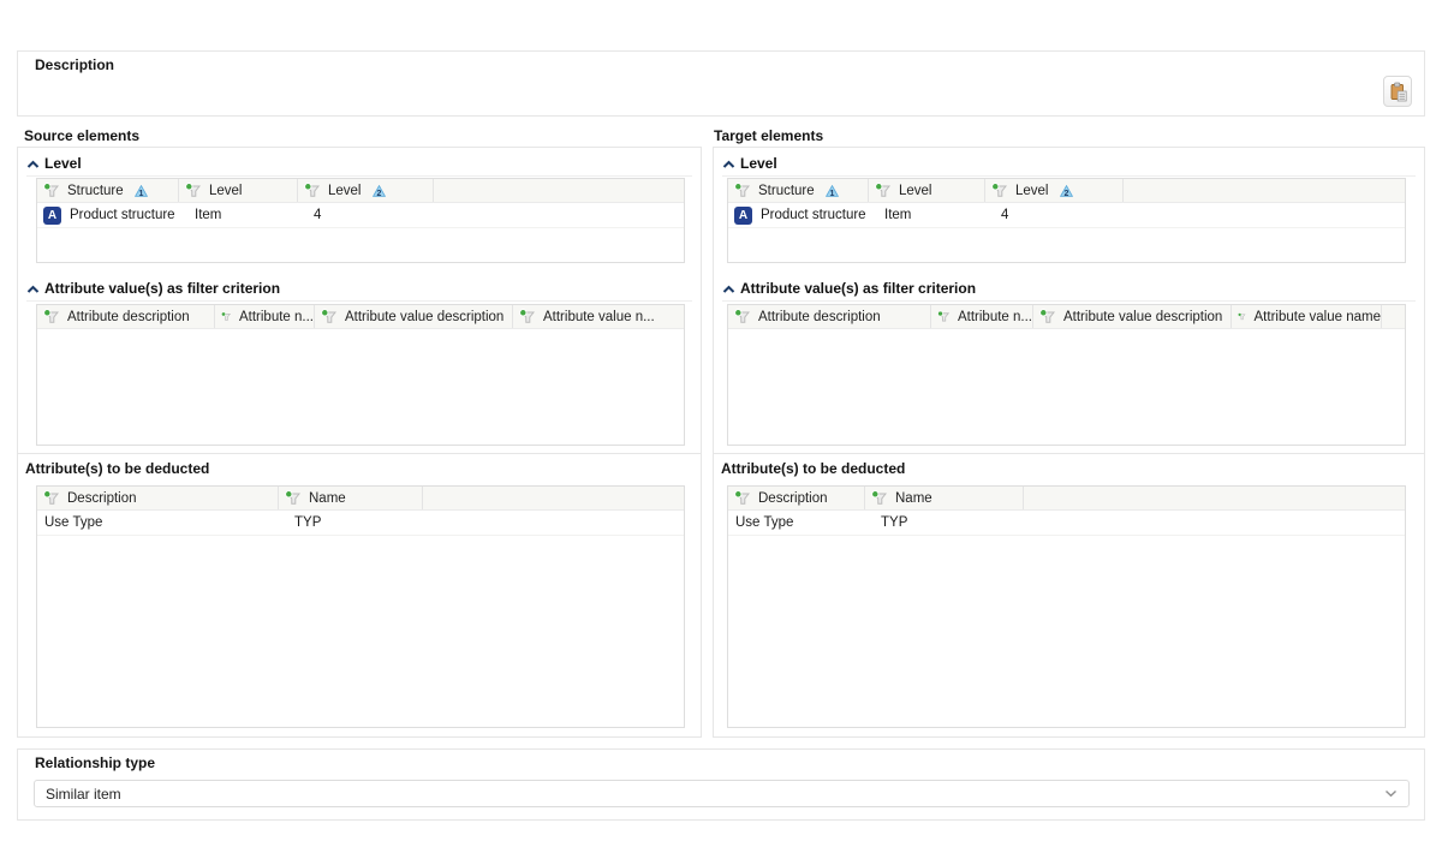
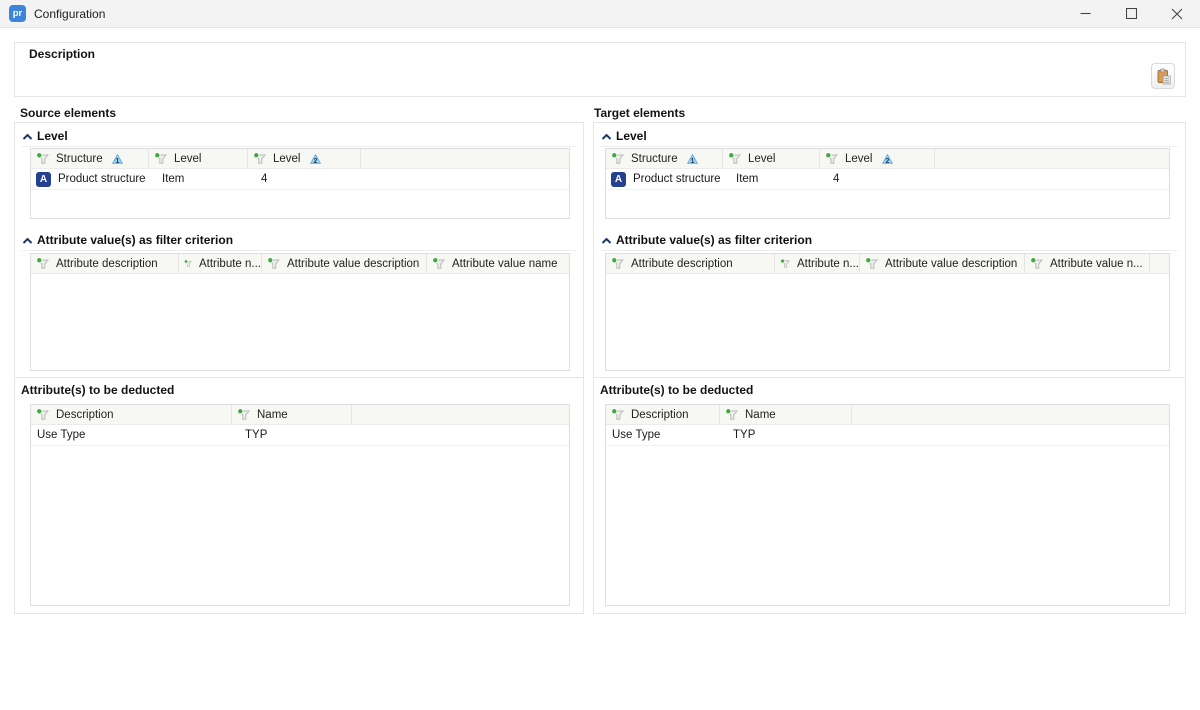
+ pr
+ Configuration
  Description
  Source elements
  Target elements
  Level
  Structure
  Level
  Level
  A
  Product structure
  Item
  4
  Attribute value(s) as filter criterion
  Attribute description
  Attribute n...
  Attribute value description
- Attribute value n...
+ Attribute value name
  Attribute(s) to be deducted
  Description
  Name
  Use Type
  TYP
  Level
  Structure
  Level
  Level
  A
  Product structure
  Item
  4
  Attribute value(s) as filter criterion
  Attribute description
  Attribute n...
  Attribute value description
- Attribute value name
+ Attribute value n...
  Attribute(s) to be deducted
  Description
  Name
  Use Type
  TYP
- Relationship type
- Similar item
